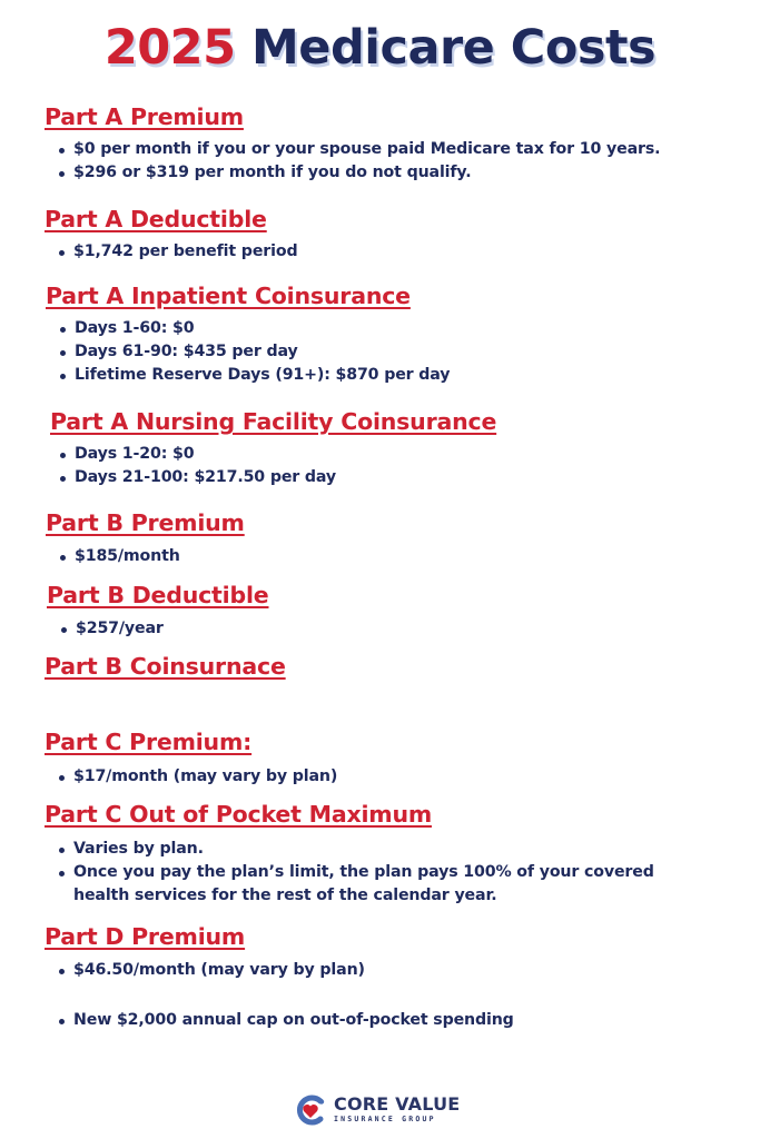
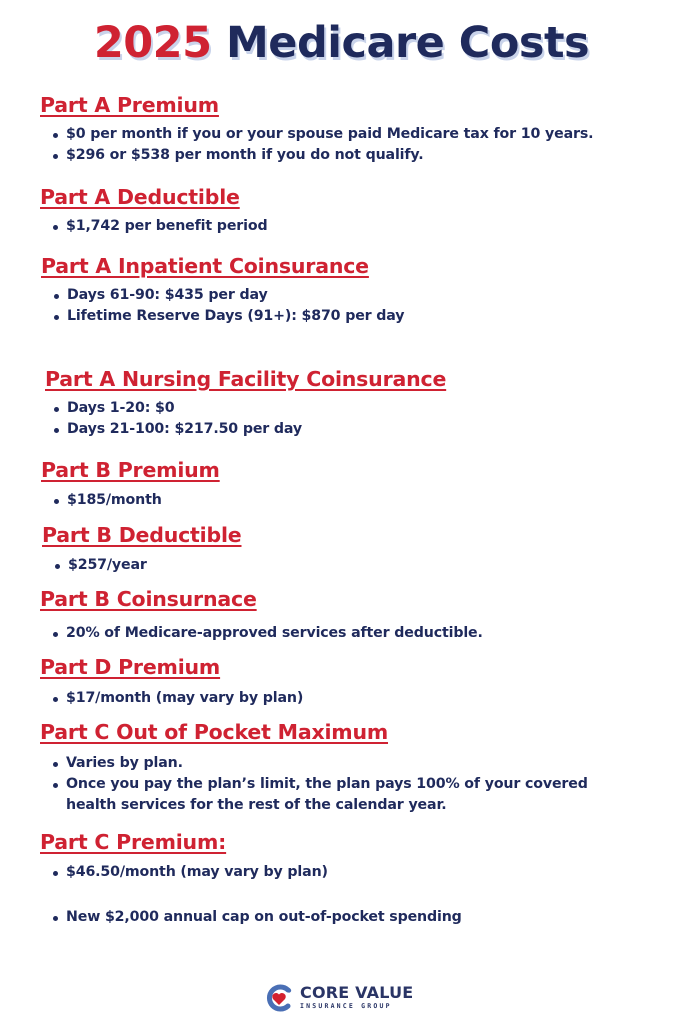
  2025 Medicare Costs
  Part A Premium
  $0 per month if you or your spouse paid Medicare tax for 10 years.
- $296 or $319 per month if you do not qualify.
+ $296 or $538 per month if you do not qualify.
  Part A Deductible
  $1,742 per benefit period
  Part A Inpatient Coinsurance
- Days 1-60: $0
  Days 61-90: $435 per day
  Lifetime Reserve Days (91+): $870 per day
  Part A Nursing Facility Coinsurance
  Days 1-20: $0
  Days 21-100: $217.50 per day
  Part B Premium
  $185/month
  Part B Deductible
  $257/year
  Part B Coinsurnace
+ 20% of Medicare-approved services after deductible.
- Part C Premium:
+ Part D Premium
  $17/month (may vary by plan)
  Part C Out of Pocket Maximum
  Varies by plan.
  Once you pay the plan’s limit, the plan pays 100% of your covered health services for the rest of the calendar year.
- Part D Premium
+ Part C Premium:
  $46.50/month (may vary by plan)
  New $2,000 annual cap on out-of-pocket spending
  CORE VALUE
  INSURANCE GROUP
